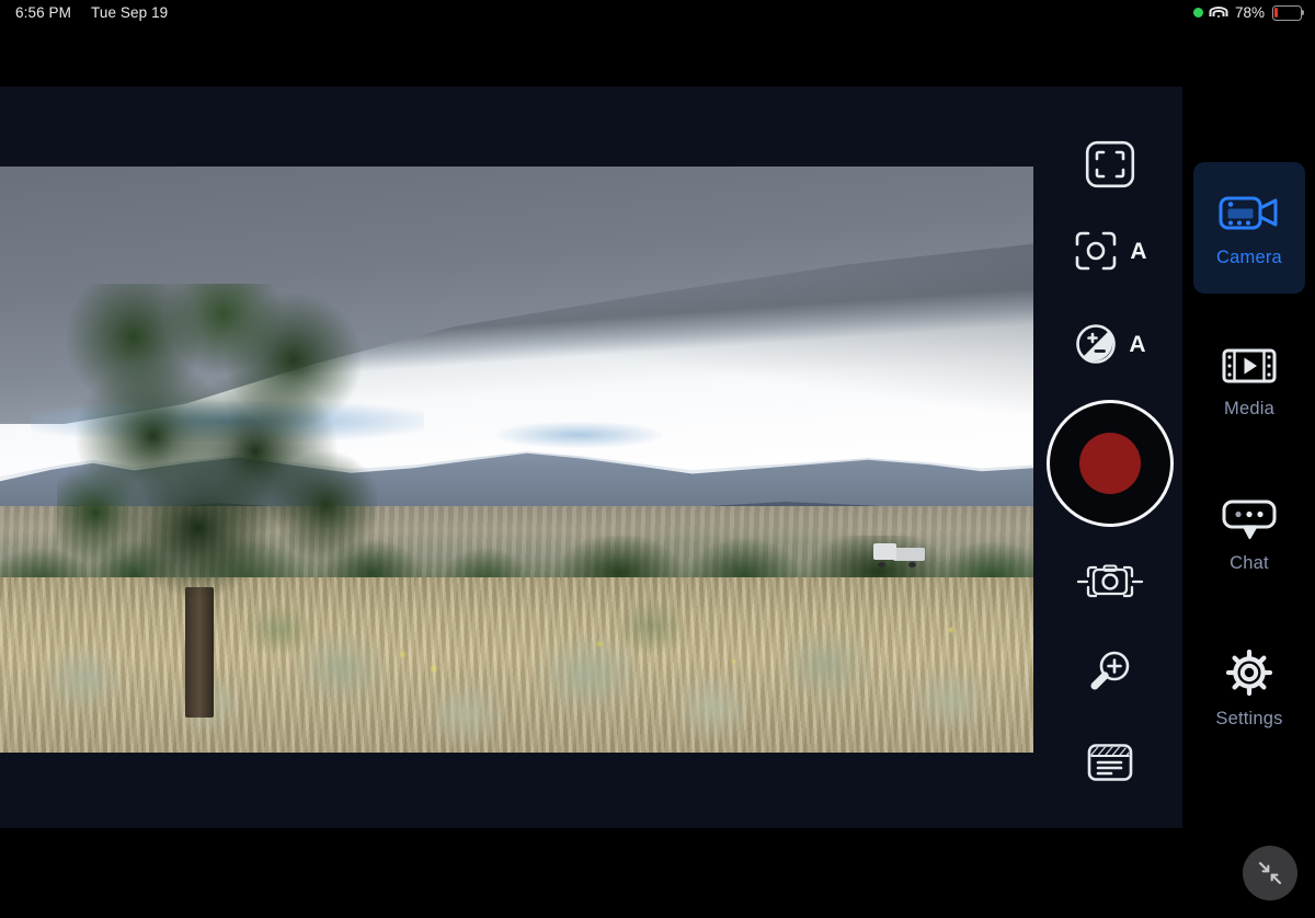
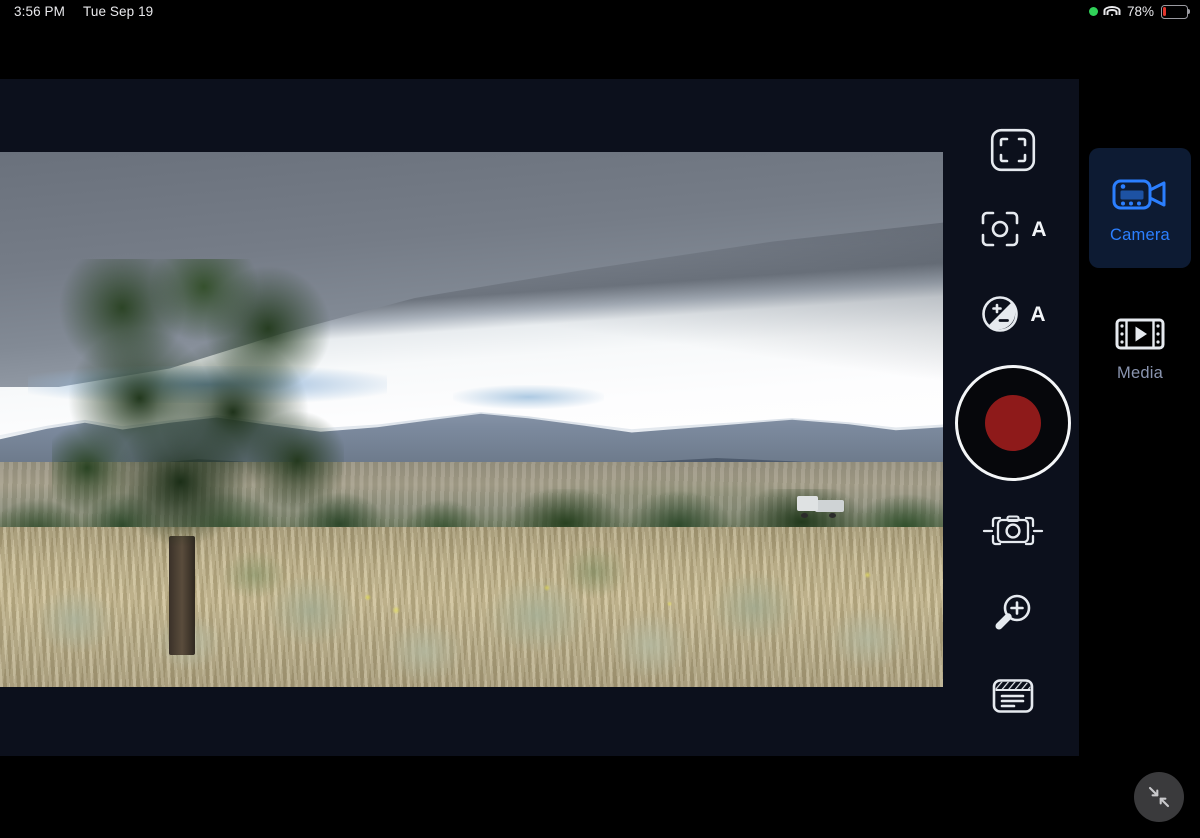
- 6:56 PM
+ 3:56 PM
  Tue Sep 19
  78%
  A
  A
  Camera
  Media
- Chat
- Settings
